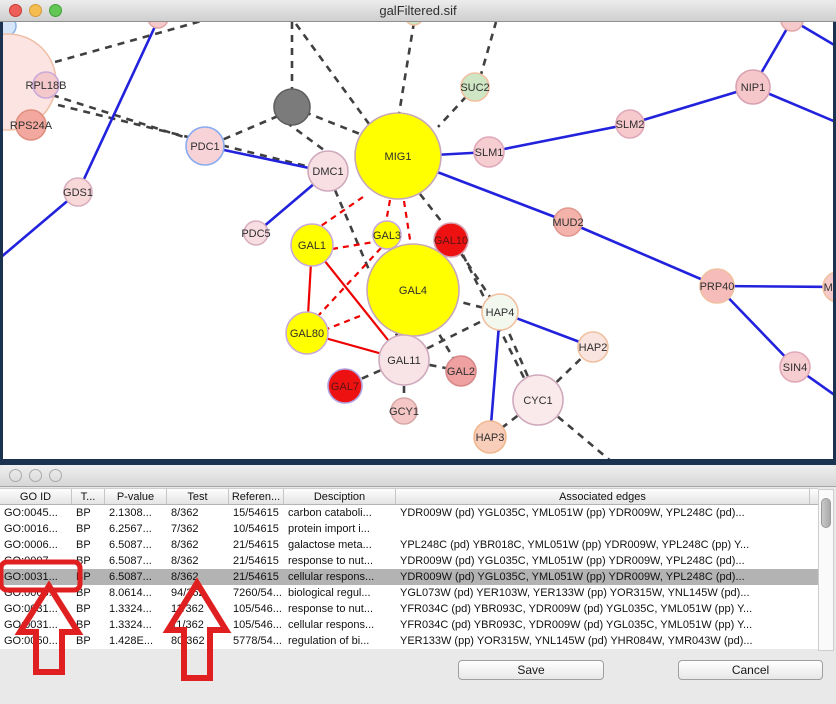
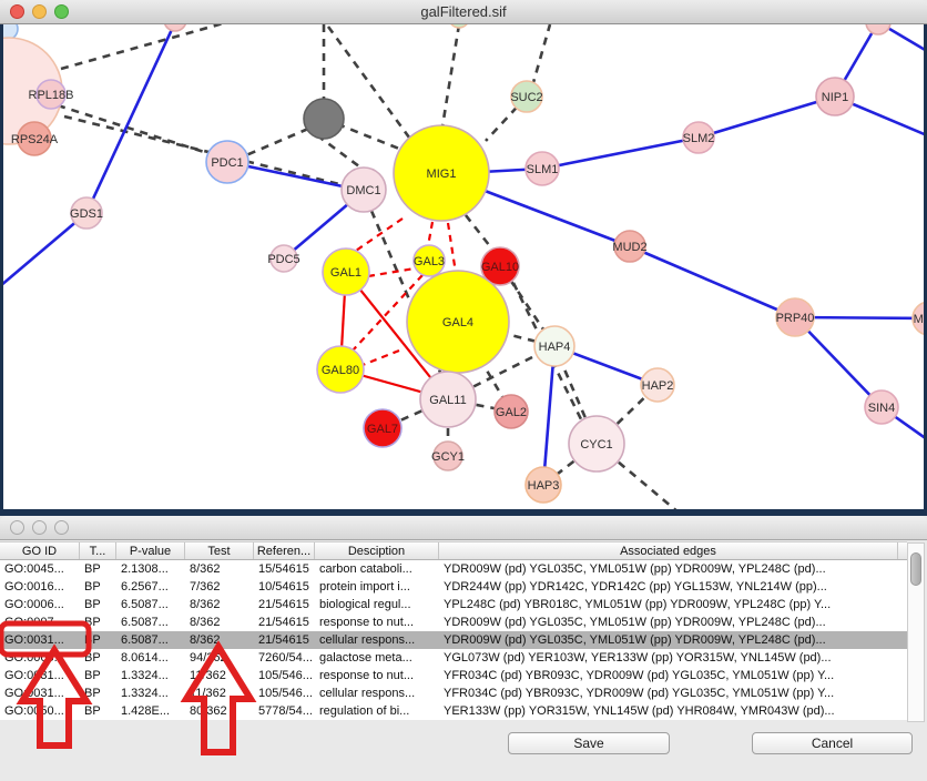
  galFiltered.sif
  RPL18B
  RPS24A
  GDS1
  PDC1
  DMC1
  MIG1
  SUC2
  SLM1
  SLM2
  NIP1
  MUD2
  PRP40
  SIN4
  PDC5
  GAL1
  GAL3
  GAL10
  GAL4
  GAL80
  GAL11
  GAL7
  GAL2
  GCY1
  HAP4
  HAP2
  HAP3
  CYC1
  GO ID
  T...
  P-value
  Test
  Referen...
  Desciption
  Associated edges
  GO:0045...
  BP
  2.1308...
  8/362
  15/54615
  carbon cataboli...
  YDR009W (pd) YGL035C, YML051W (pp) YDR009W, YPL248C (pd)...
  GO:0016...
  BP
  6.2567...
  7/362
  10/54615
  protein import i...
+ YDR244W (pp) YDR142C, YDR142C (pp) YGL153W, YNL214W (pp)...
  GO:0006...
  BP
  6.5087...
  8/362
  21/54615
- galactose meta...
+ biological regul...
  YPL248C (pd) YBR018C, YML051W (pp) YDR009W, YPL248C (pp) Y...
  BP
  6.5087...
  8/362
  21/54615
  response to nut...
  YDR009W (pd) YGL035C, YML051W (pp) YDR009W, YPL248C (pd)...
  GO:0031...
  6.5087...
  8/362
  21/54615
  cellular respons...
  YDR009W (pd) YGL035C, YML051W (pp) YDR009W, YPL248C (pd)...
  BP
  8.0614...
  7260/54...
- biological regul...
+ galactose meta...
  YGL073W (pd) YER103W, YER133W (pp) YOR315W, YNL145W (pd)...
  GO:031...
  BP
  1.3324...
  105/546...
  response to nut...
  YFR034C (pd) YBR093C, YDR009W (pd) YGL035C, YML051W (pp) Y...
  GO031...
  BP
  1.3324...
  1/362
  105/546...
  cellular respons...
  YFR034C (pd) YBR093C, YDR009W (pd) YGL035C, YML051W (pp) Y...
  GO:050...
  BP
  1.428E...
  80362
  5778/54...
  regulation of bi...
  YER133W (pp) YOR315W, YNL145W (pd) YHR084W, YMR043W (pd)...
  Save
  Cancel
